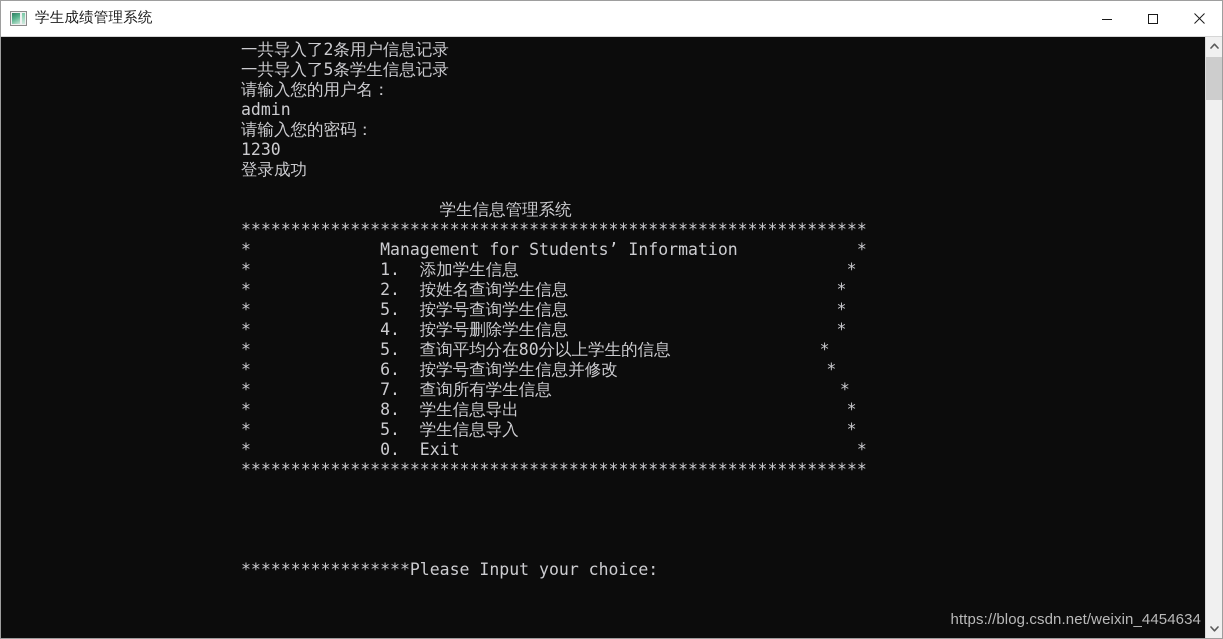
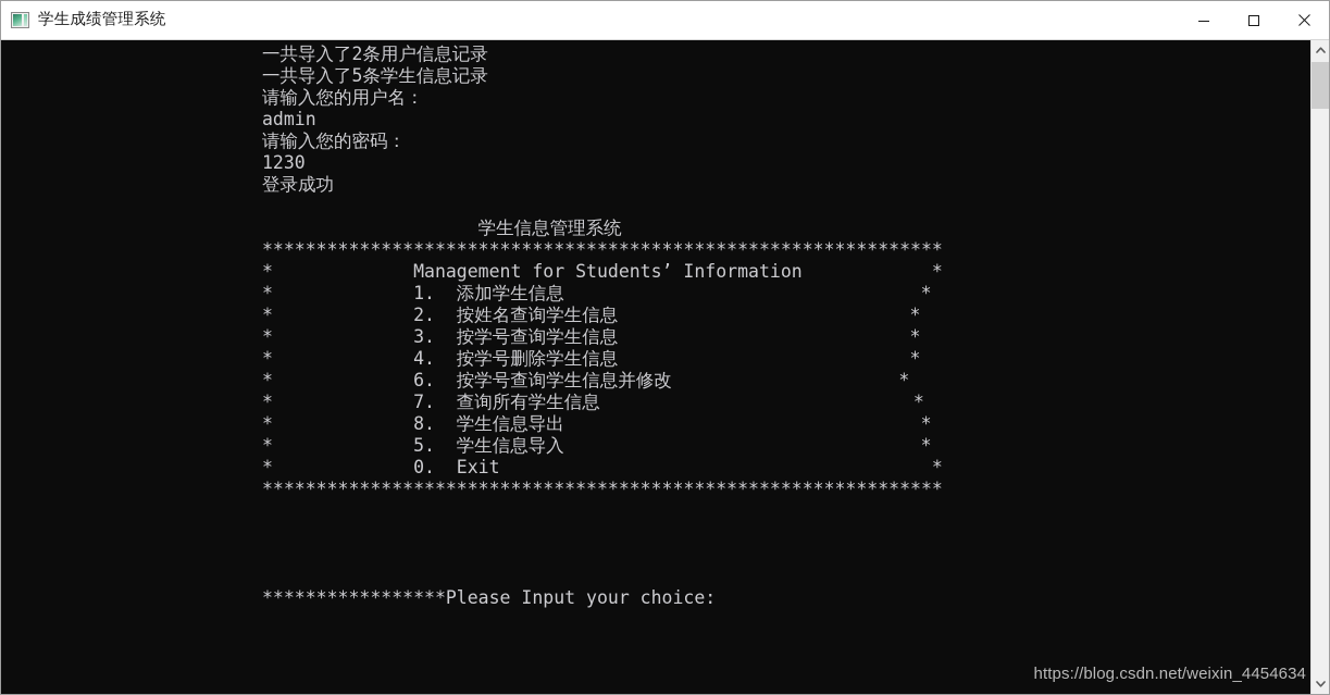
  学生成绩管理系统
  一共导入了2条用户信息记录
  一共导入了5条学生信息记录
  请输入您的用户名：
  admin
  请输入您的密码：
  1230
  登录成功
  学生信息管理系统
  ***************************************************************
  * Management for Students’ Information *
  * 1. 添加学生信息 *
  * 2. 按姓名查询学生信息 *
- * 5. 按学号查询学生信息 *
+ * 3. 按学号查询学生信息 *
  * 4. 按学号删除学生信息 *
- * 5. 查询平均分在80分以上学生的信息 *
  * 6. 按学号查询学生信息并修改 *
  * 7. 查询所有学生信息 *
  * 8. 学生信息导出 *
  * 5. 学生信息导入 *
  * 0. Exit *
  ***************************************************************
  *****************Please Input your choice:
  https://blog.csdn.net/weixin_4454634
